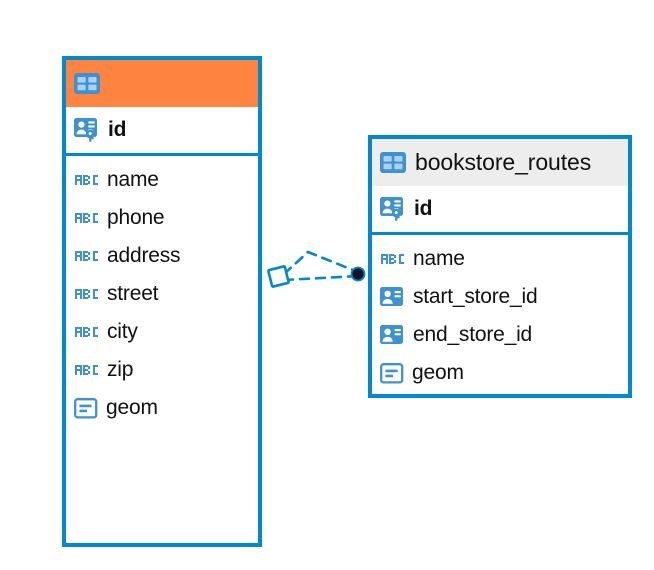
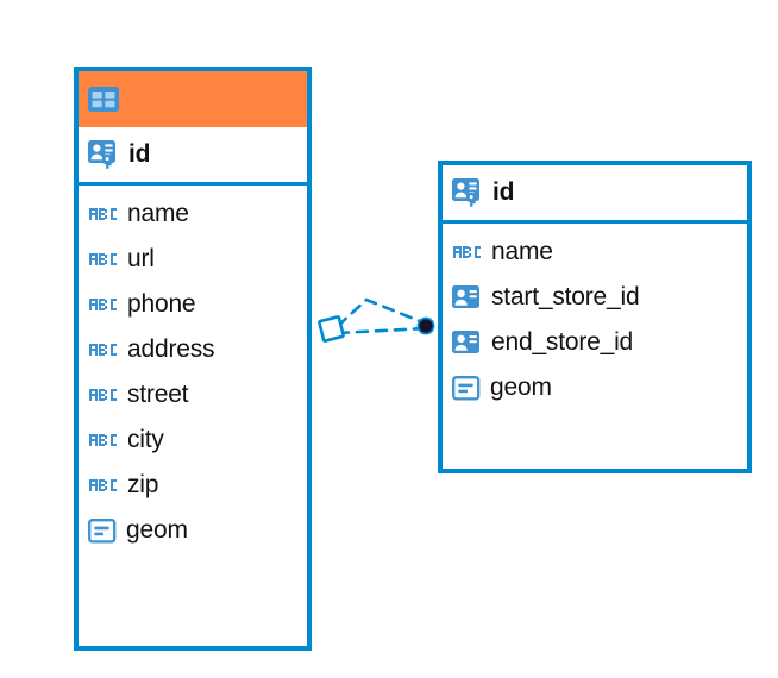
  id
  name
+ url
  phone
  address
  street
  city
  zip
  geom
- bookstore_routes
  id
  name
  start_store_id
  end_store_id
  geom
